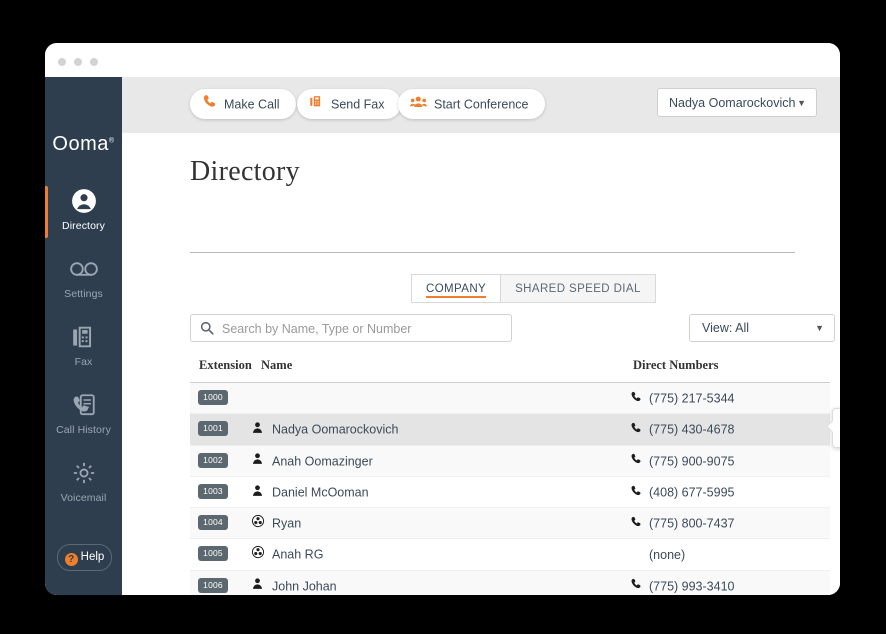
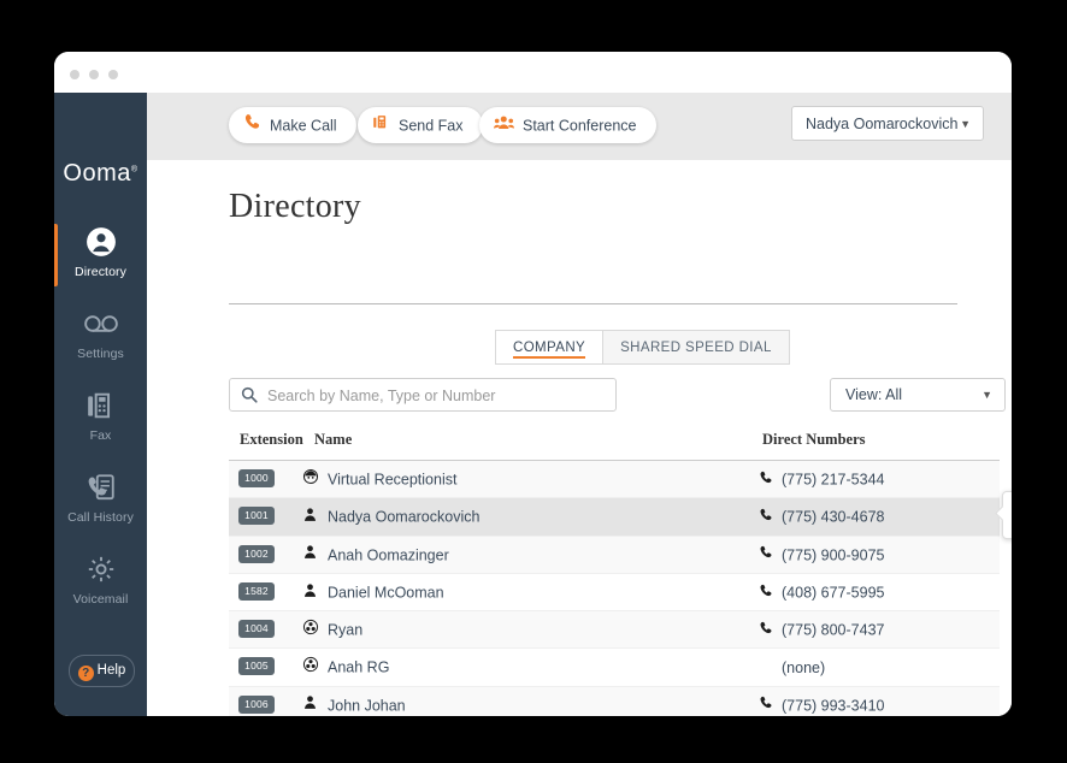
  Ooma
  Directory
  Settings
  Fax
  Call History
  Voicemail
  ? Help
  Make Call
  Send Fax
  Start Conference
  Nadya Oomarockovich
  ▼
  Directory
  COMPANY SHARED SPEED DIAL
  Search by Name, Type or Number
  View: All
  ▼
  Extension
  Name
  Direct Numbers
  1000
+ Virtual Receptionist
  (775) 217-5344
  1001
  Nadya Oomarockovich
  (775) 430-4678
  1002
  Anah Oomazinger
  (775) 900-9075
- 1003
+ 1582
  Daniel McOoman
  (408) 677-5995
  1004
  Ryan
  (775) 800-7437
  1005
  Anah RG
  (none)
  1006
  John Johan
  (775) 993-3410
